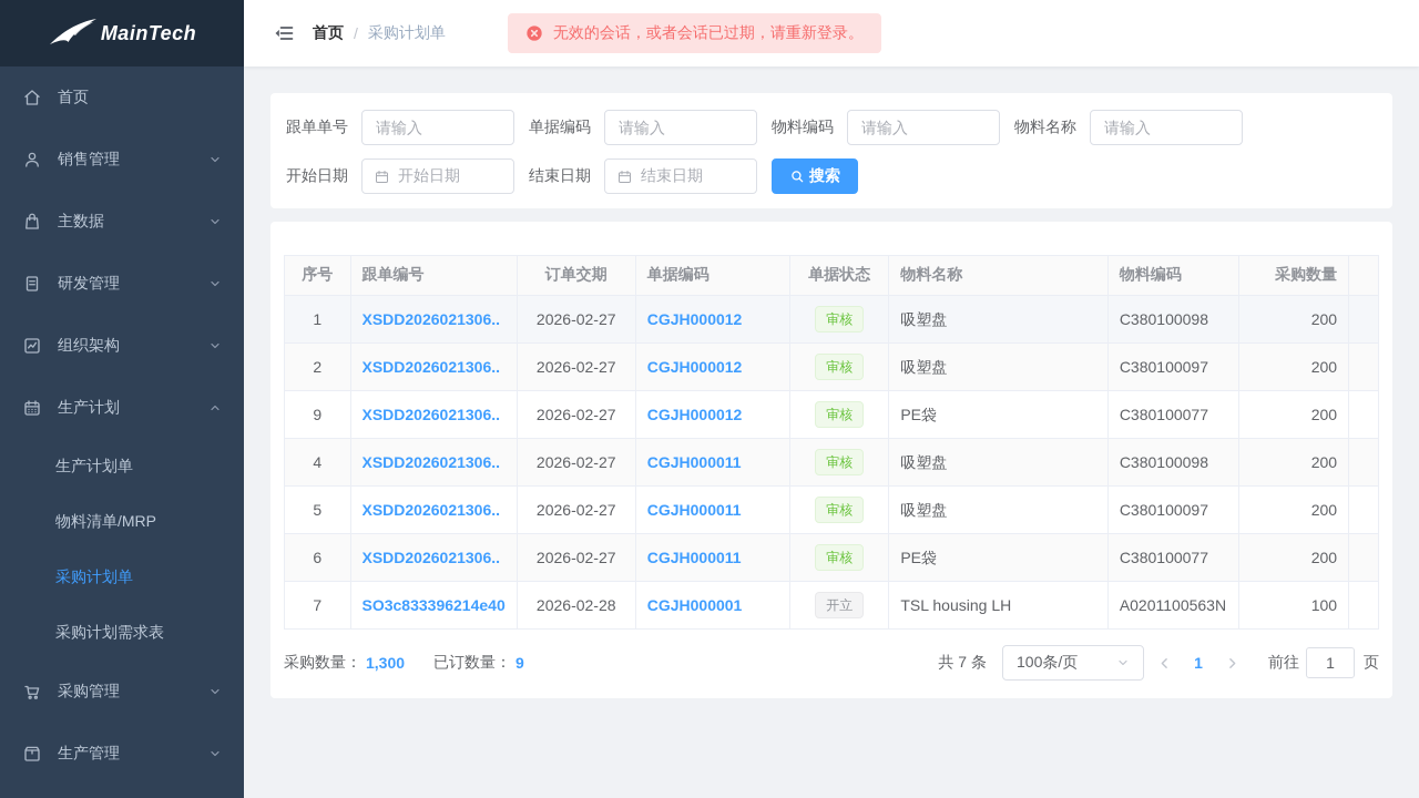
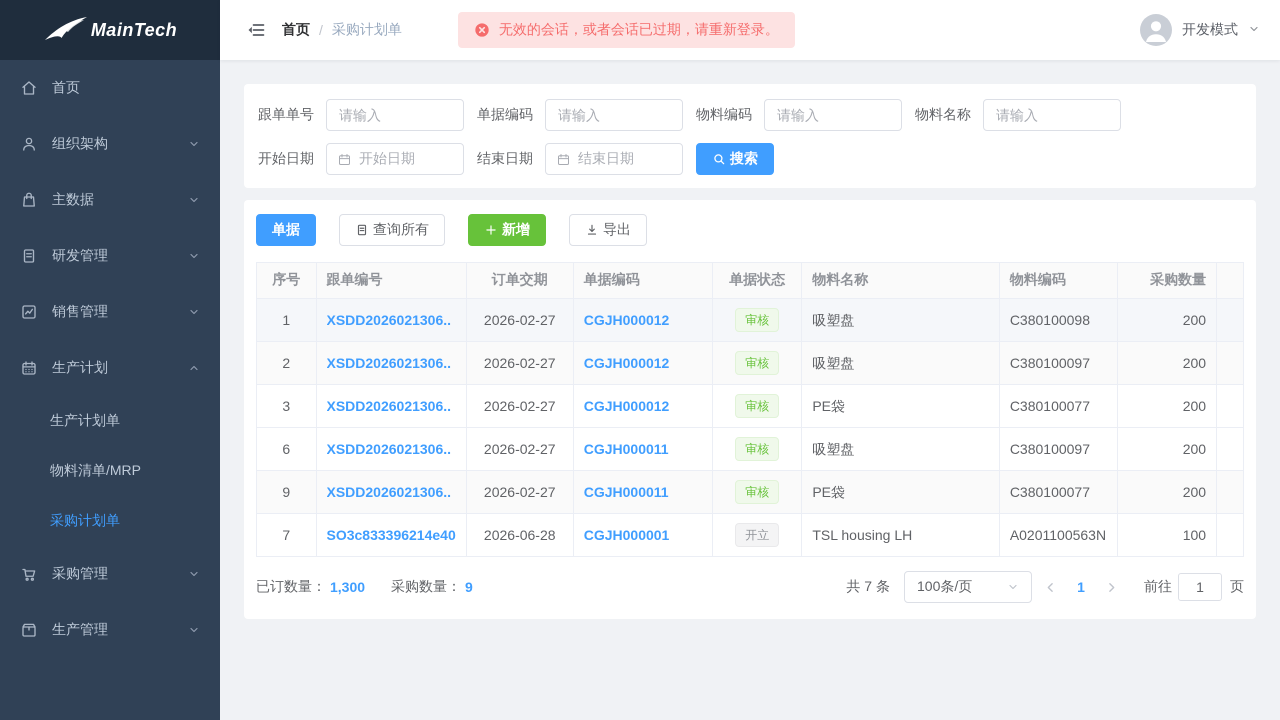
  MainTech
  首页
- 销售管理
+ 组织架构
  主数据
  研发管理
- 组织架构
+ 销售管理
  生产计划
  生产计划单
  物料清单/MRP
  采购计划单
- 采购计划需求表
  采购管理
  生产管理
  首页
  /
  采购计划单
  无效的会话，或者会话已过期，请重新登录。
+ 开发模式
  跟单单号
  请输入
  单据编码
  请输入
  物料编码
  请输入
  物料名称
  请输入
  开始日期
  开始日期
  结束日期
  结束日期
  搜索
+ 单据
+ 查询所有
+ 新增
+ 导出
  序号	跟单编号	订单交期	单据编码	单据状态	物料名称	物料编码	采购数量
  1	XSDD2026021306..	2026-02-27	CGJH000012	审核	吸塑盘	C380100098	200
  2	XSDD2026021306..	2026-02-27	CGJH000012	审核	吸塑盘	C380100097	200
- 9	XSDD2026021306..	2026-02-27	CGJH000012	审核	PE袋	C380100077	200
+ 3	XSDD2026021306..	2026-02-27	CGJH000012	审核	PE袋	C380100077	200
- 4	XSDD2026021306..	2026-02-27	CGJH000011	审核	吸塑盘	C380100098	200
- 5	XSDD2026021306..	2026-02-27	CGJH000011	审核	吸塑盘	C380100097	200
+ 6	XSDD2026021306..	2026-02-27	CGJH000011	审核	吸塑盘	C380100097	200
- 6	XSDD2026021306..	2026-02-27	CGJH000011	审核	PE袋	C380100077	200
+ 9	XSDD2026021306..	2026-02-27	CGJH000011	审核	PE袋	C380100077	200
- 7	SO3c833396214e40	2026-02-28	CGJH000001	开立	TSL housing LH	A0201100563N	100
+ 7	SO3c833396214e40	2026-06-28	CGJH000001	开立	TSL housing LH	A0201100563N	100
- 采购数量：
+ 已订数量：
  1,300
- 已订数量：
+ 采购数量：
  9
  共 7 条
  100条/页
  1
  前往
  1
  页
